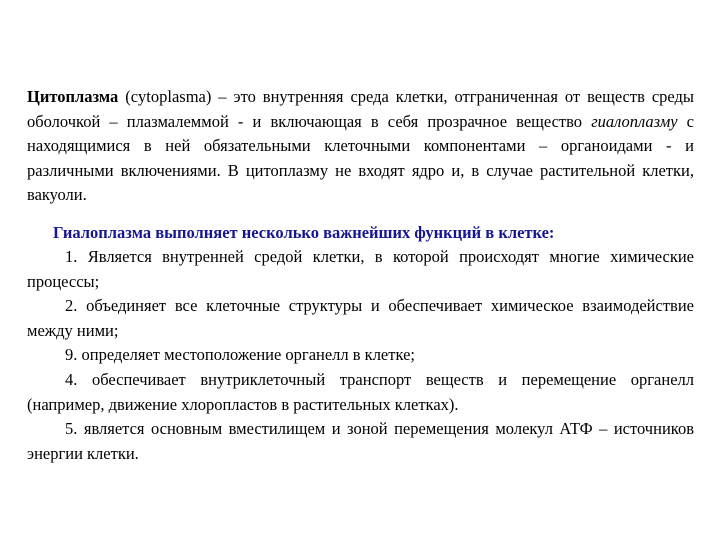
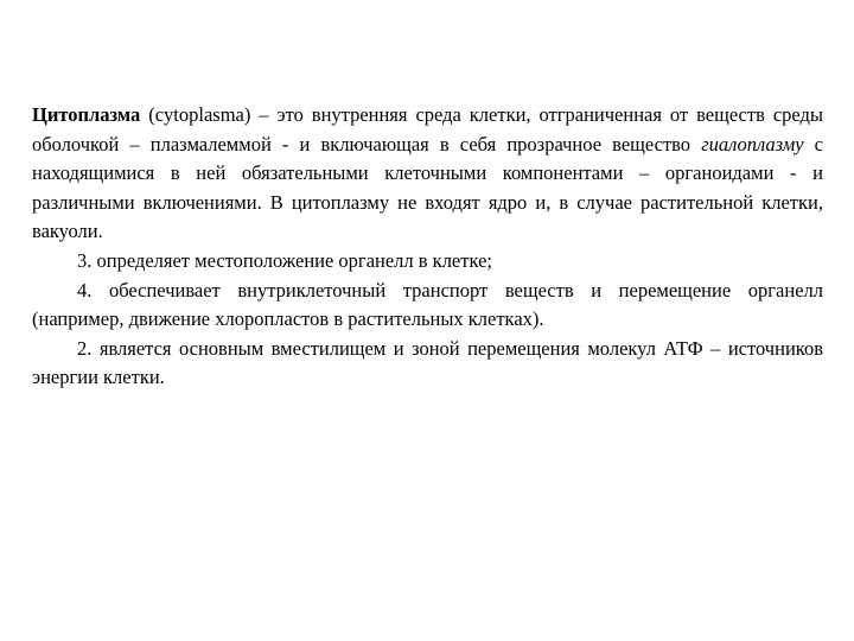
  Цитоплазма (cytoplasma) – это внутренняя среда клетки, отграниченная от веществ среды оболочкой – плазмалеммой - и включающая в себя прозрачное вещество гиалоплазму с находящимися в ней обязательными клеточными компонентами – органоидами - и различными включениями. В цитоплазму не входят ядро и, в случае растительной клетки, вакуоли.
- Гиалоплазма выполняет несколько важнейших функций в клетке:
- 1. Является внутренней средой клетки, в которой происходят многие химические процессы;
- 2. объединяет все клеточные структуры и обеспечивает химическое взаимодействие между ними;
- 9. определяет местоположение органелл в клетке;
+ 3. определяет местоположение органелл в клетке;
  4. обеспечивает внутриклеточный транспорт веществ и перемещение органелл (например, движение хлоропластов в растительных клетках).
- 5. является основным вместилищем и зоной перемещения молекул АТФ – источников энергии клетки.
+ 2. является основным вместилищем и зоной перемещения молекул АТФ – источников энергии клетки.
